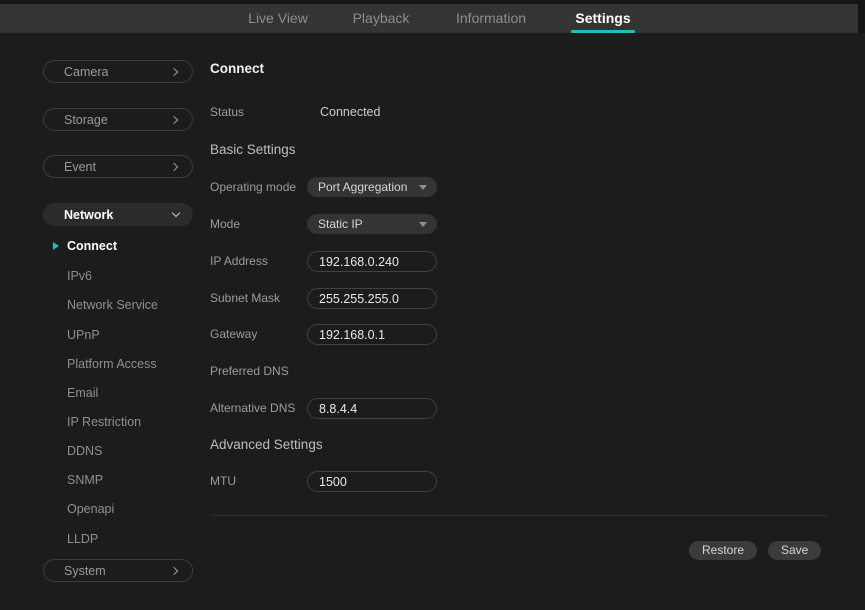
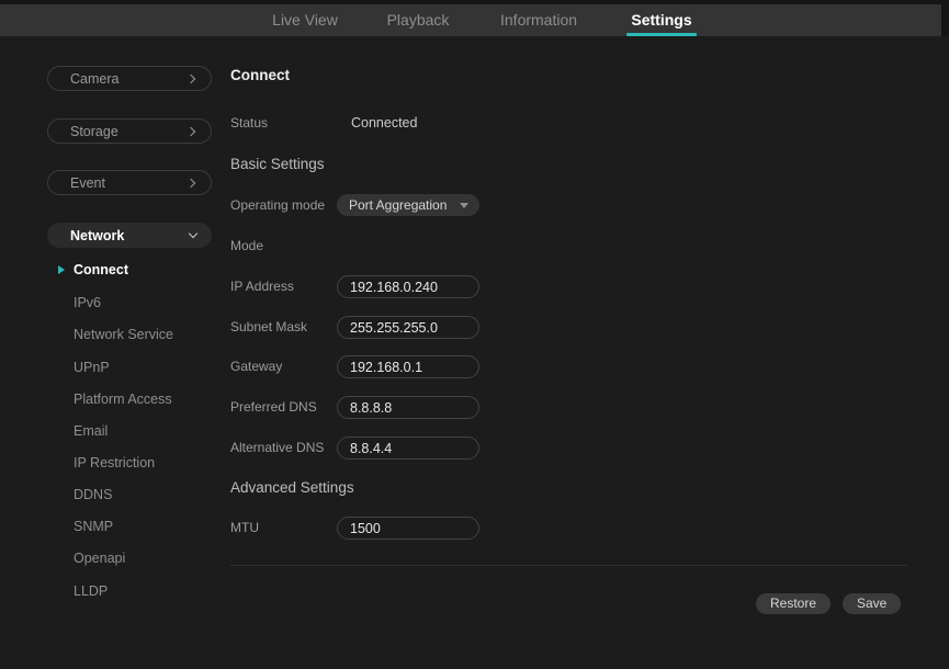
  Live View
  Playback
  Information
  Settings
  Camera
  Storage
  Event
  Network
- System
  Connect
  IPv6
  Network Service
  UPnP
  Platform Access
  Email
  IP Restriction
  DDNS
  SNMP
  Openapi
  LLDP
  Connect
  Status
  Connected
  Basic Settings
  Operating mode
  Port Aggregation
  Mode
- Static IP
  IP Address
  192.168.0.240
  Subnet Mask
  255.255.255.0
  Gateway
  192.168.0.1
  Preferred DNS
+ 8.8.8.8
  Alternative DNS
  8.8.4.4
  Advanced Settings
  MTU
  1500
  Restore
  Save
